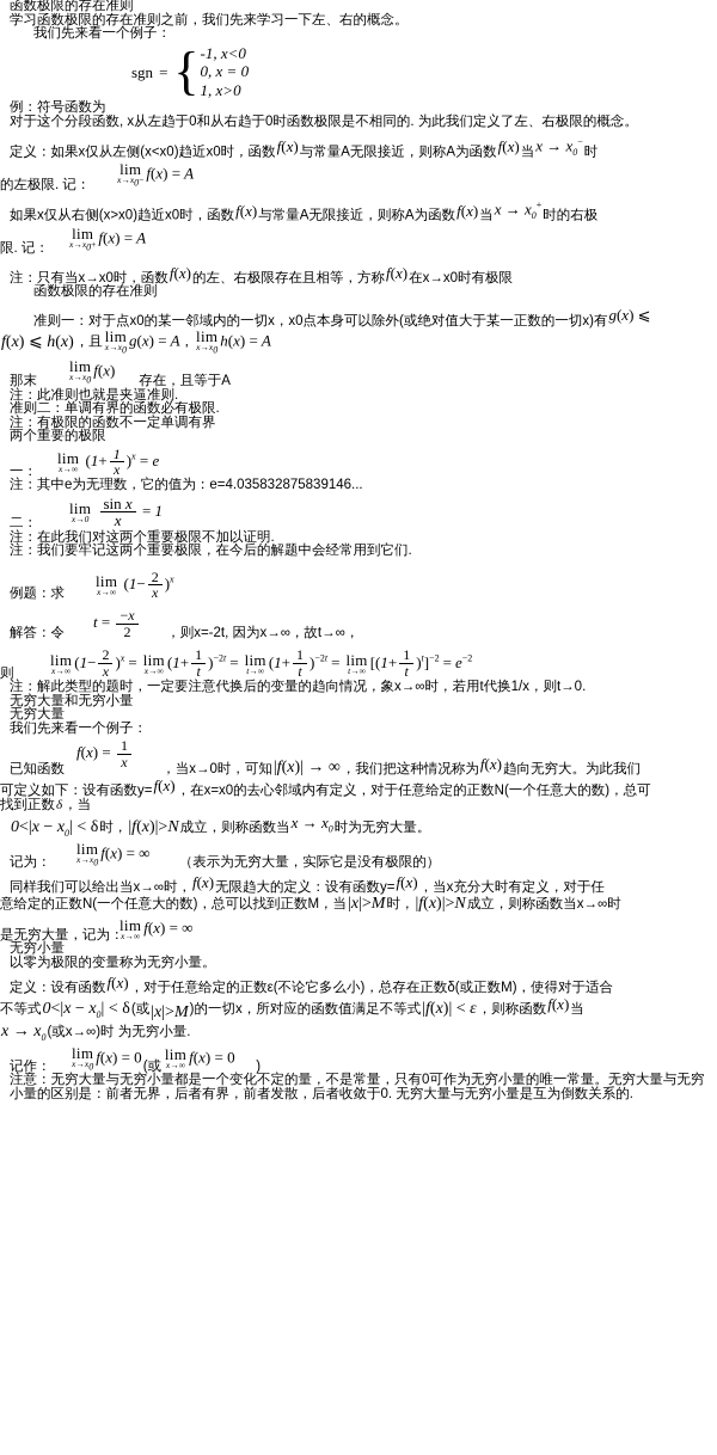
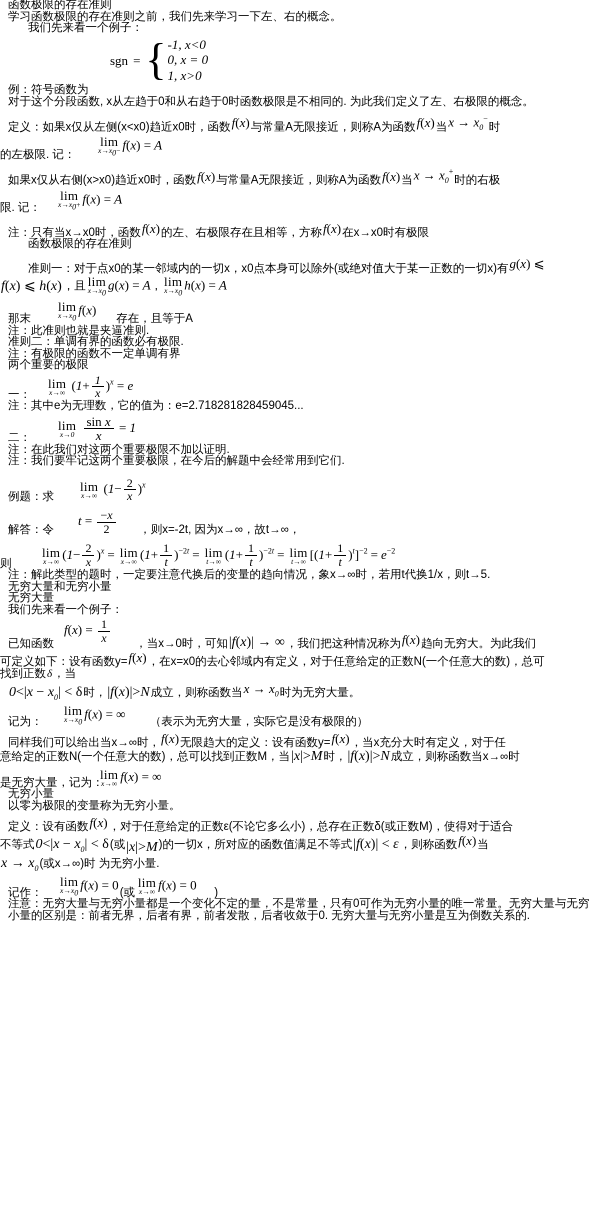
  函数极限的存在准则
  学习函数极限的存在准则之前，我们先来学习一下左、右的概念。
  我们先来看一个例子：
  sgn
  =
  {
  -1, x<0
  0, x = 0
  1, x>0
  例：符号函数为
  对于这个分段函数, x从左趋于0和从右趋于0时函数极限是不相同的. 为此我们定义了左、右极限的概念。
  定义：如果x仅从左侧(x<x0)趋近x0时，函数f(x)与常量A无限接近，则称A为函数f(x)当x → x0−时
  lim
  x→x0−
  f(x) = A
  的左极限. 记：
  如果x仅从右侧(x>x0)趋近x0时，函数f(x)与常量A无限接近，则称A为函数f(x)当x → x0+时的右极
  lim
  x→x0+
  f(x) = A
  限. 记：
  注：只有当x→x0时，函数f(x)的左、右极限存在且相等，方称f(x)在x→x0时有极限
  函数极限的存在准则
  准则一：对于点x0的某一邻域内的一切x，x0点本身可以除外(或绝对值大于某一正数的一切x)有g(x) ⩽
  f(x) ⩽ h(x)，且
  lim
  x→x0
  g(x) = A，
  lim
  x→x0
  h(x) = A
  lim
  x→x0
  f(x)
  那末 存在，且等于A
  注：此准则也就是夹逼准则.
  准则二：单调有界的函数必有极限.
  注：有极限的函数不一定单调有界
  两个重要的极限
  lim
  x→∞
  (1+
  1
  x
  )x = e
  一：
- 注：其中e为无理数，它的值为：e=4.035832875839146...
+ 注：其中e为无理数，它的值为：e=2.718281828459045...
  lim
  x→0
  sin x
  x
  = 1
  二：
  注：在此我们对这两个重要极限不加以证明.
  注：我们要牢记这两个重要极限，在今后的解题中会经常用到它们.
  lim
  x→∞
  (1−
  2
  x
  )x
  例题：求
  t =
  −x
  2
  解答：令 ，则x=-2t, 因为x→∞，故t→∞，
  lim
  x→∞
  (1−
  2
  x
  )x =
  lim
  x→∞
  (1+
  1
  t
  )−2t =
  lim
  t→∞
  (1+
  1
  t
  )−2t =
  lim
  t→∞
  [(1+
  1
  t
  )t]−2 = e−2
  则
- 注：解此类型的题时，一定要注意代换后的变量的趋向情况，象x→∞时，若用t代换1/x，则t→0.
+ 注：解此类型的题时，一定要注意代换后的变量的趋向情况，象x→∞时，若用t代换1/x，则t→5.
  无穷大量和无穷小量
  无穷大量
  我们先来看一个例子：
  f(x) =
  1
  x
  已知函数 ，当x→0时，可知|f(x)| → ∞，我们把这种情况称为f(x)趋向无穷大。为此我们
  可定义如下：设有函数y=f(x)，在x=x0的去心邻域内有定义，对于任意给定的正数N(一个任意大的数)，总可
  找到正数δ，当
  0<|x − x0| < δ时，|f(x)|>N成立，则称函数当x → x0时为无穷大量。
  lim
  x→x0
  f(x) = ∞
  记为： （表示为无穷大量，实际它是没有极限的）
  同样我们可以给出当x→∞时，f(x)无限趋大的定义：设有函数y=f(x)，当x充分大时有定义，对于任
  意给定的正数N(一个任意大的数)，总可以找到正数M，当|x|>M时，|f(x)|>N成立，则称函数当x→∞时
  lim
  x→∞
  f(x) = ∞
  是无穷大量，记为：
  无穷小量
  以零为极限的变量称为无穷小量。
  定义：设有函数f(x)，对于任意给定的正数ε(不论它多么小)，总存在正数δ(或正数M)，使得对于适合
  不等式0<|x − x0| < δ(或|x|>M)的一切x，所对应的函数值满足不等式|f(x)| < ε，则称函数f(x)当
  x → x0(或x→∞)时 为无穷小量.
  lim
  x→x0
  f(x) = 0
  lim
  x→∞
  f(x) = 0
  记作： (或 )
  注意：无穷大量与无穷小量都是一个变化不定的量，不是常量，只有0可作为无穷小量的唯一常量。无穷大量与无穷小量的区别是：前者无界，后者有界，前者发散，后者收敛于0. 无穷大量与无穷小量是互为倒数关系的.
